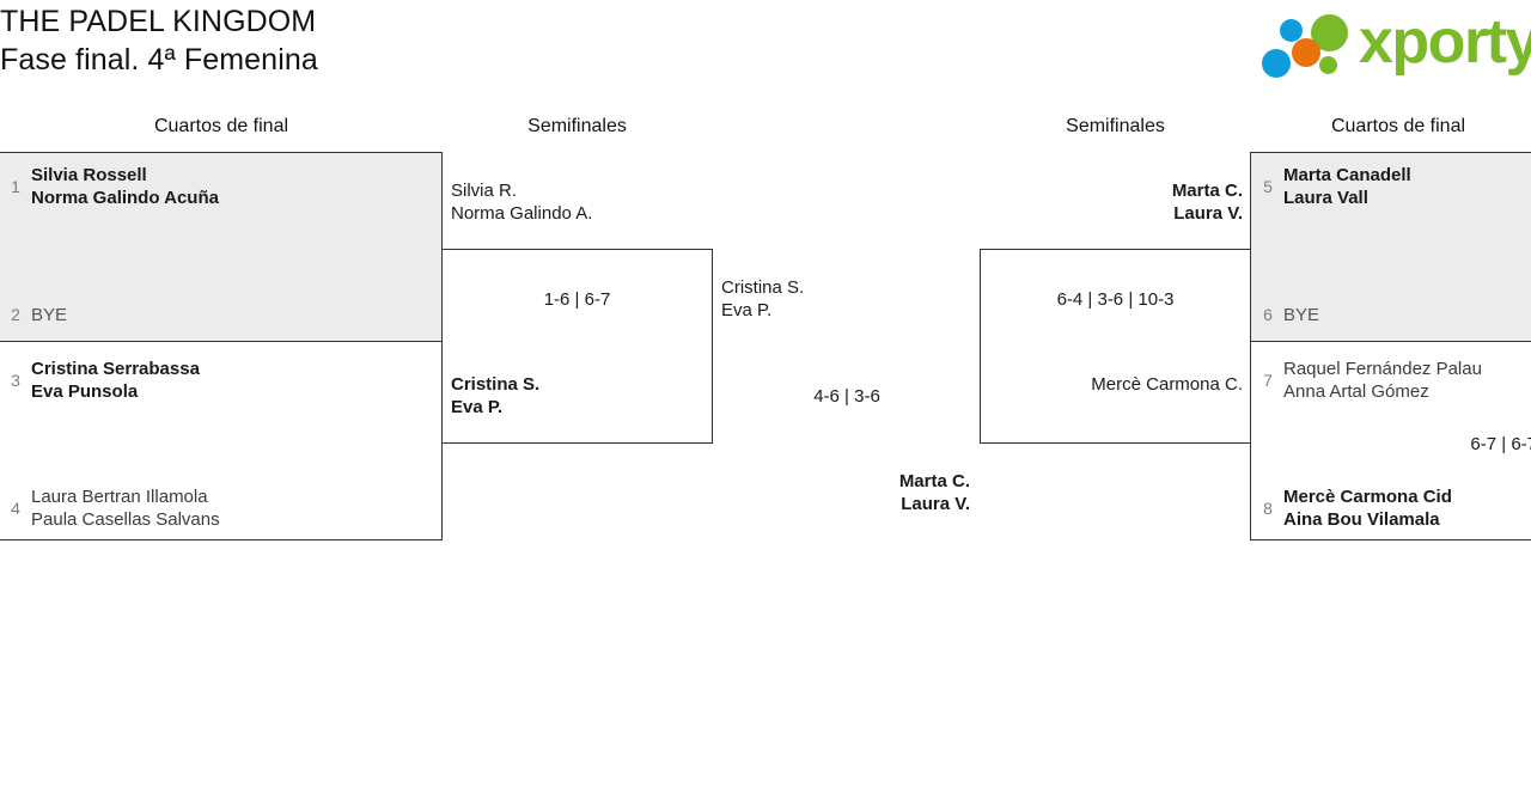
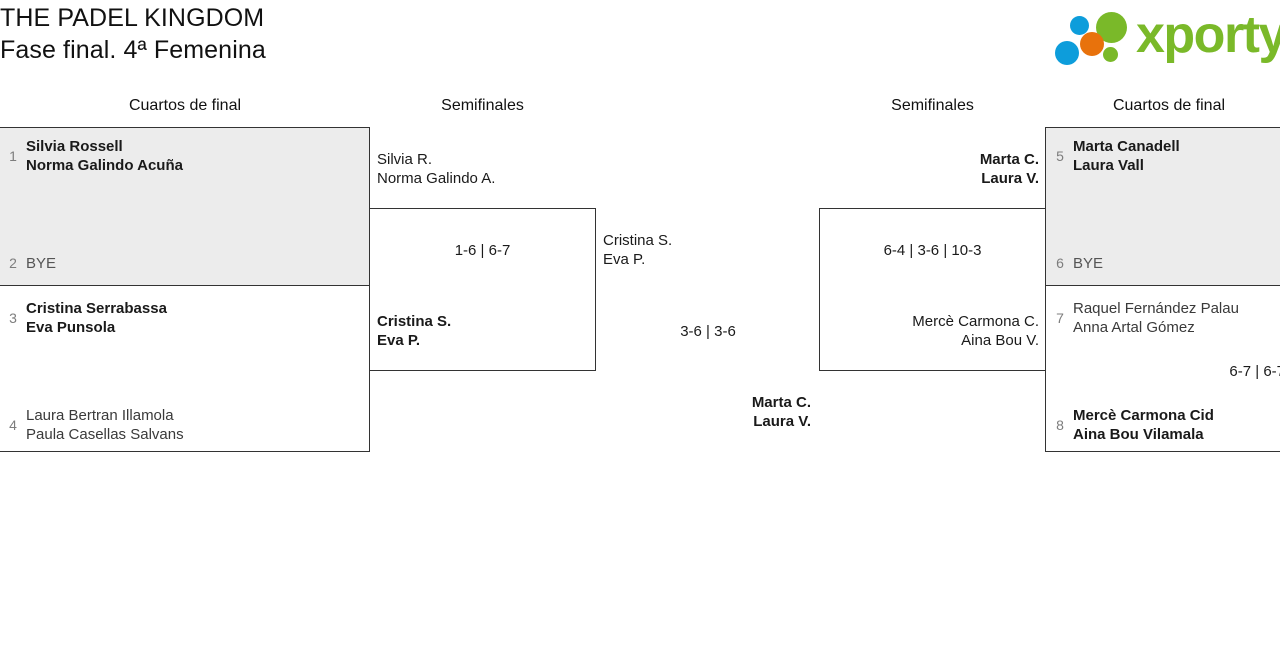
  THE PADEL KINGDOM
  Fase final. 4ª Femenina
  xporty
  Cuartos de final
  Semifinales
  Semifinales
  Cuartos de final
  1
  Silvia Rossell
  Norma Galindo Acuña
  2
  BYE
  3
  Cristina Serrabassa
  Eva Punsola
  4
  Laura Bertran Illamola
  Paula Casellas Salvans
  Silvia R.
  Norma Galindo A.
  Cristina S.
  Eva P.
  1-6 | 6-7
  Cristina S.
  Eva P.
  Marta C.
  Laura V.
- 4-6 | 3-6
+ 3-6 | 3-6
  Marta C.
  Laura V.
  Mercè Carmona C.
+ Aina Bou V.
  6-4 | 3-6 | 10-3
  5
  Marta Canadell
  Laura Vall
  6
  BYE
  7
  Raquel Fernández Palau
  Anna Artal Gómez
  8
  Mercè Carmona Cid
  Aina Bou Vilamala
  6-7 | 6-
